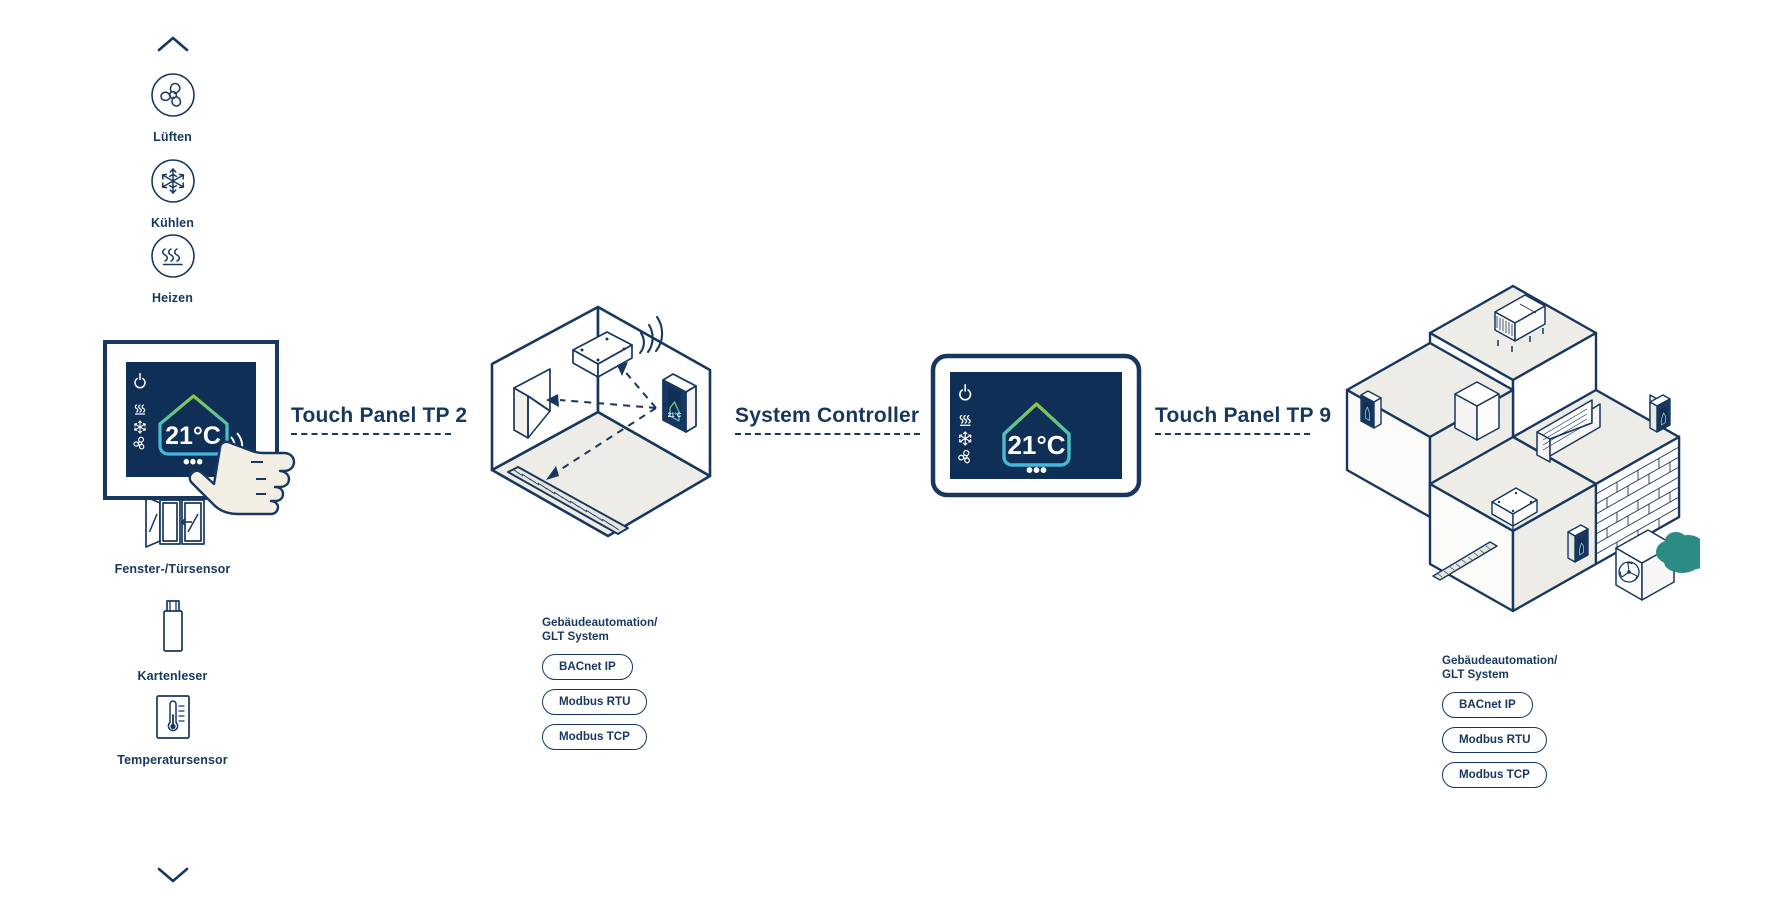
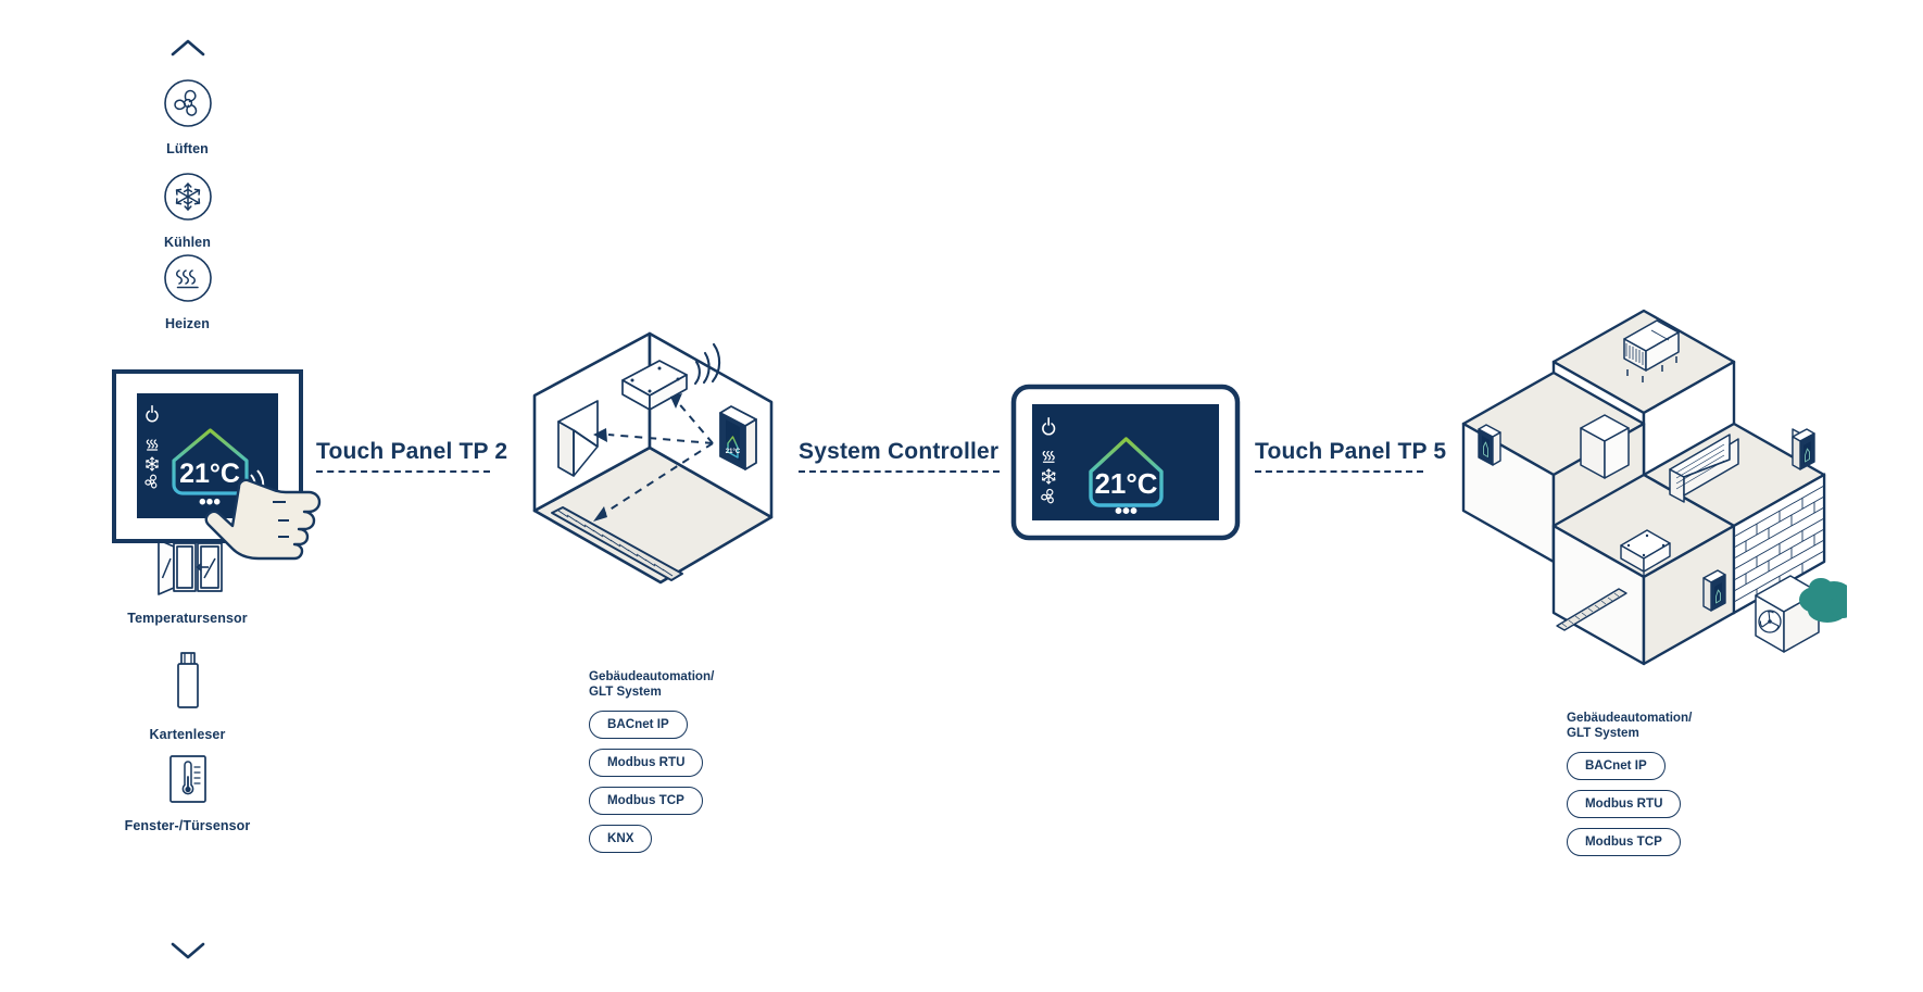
  Lüften
  Kühlen
  Heizen
- Fenster-/Türsensor
+ Temperatursensor
  Kartenleser
- Temperatursensor
+ Fenster-/Türsensor
  21°C
  •••
  Touch Panel TP 2
  Gebäudeautomation/
  GLT System
  BACnet IP
  Modbus RTU
  Modbus TCP
+ KNX
  System Controller
  21°C
  •••
- Touch Panel TP 9
+ Touch Panel TP 5
  Gebäudeautomation/
  GLT System
  BACnet IP
  Modbus RTU
  Modbus TCP
